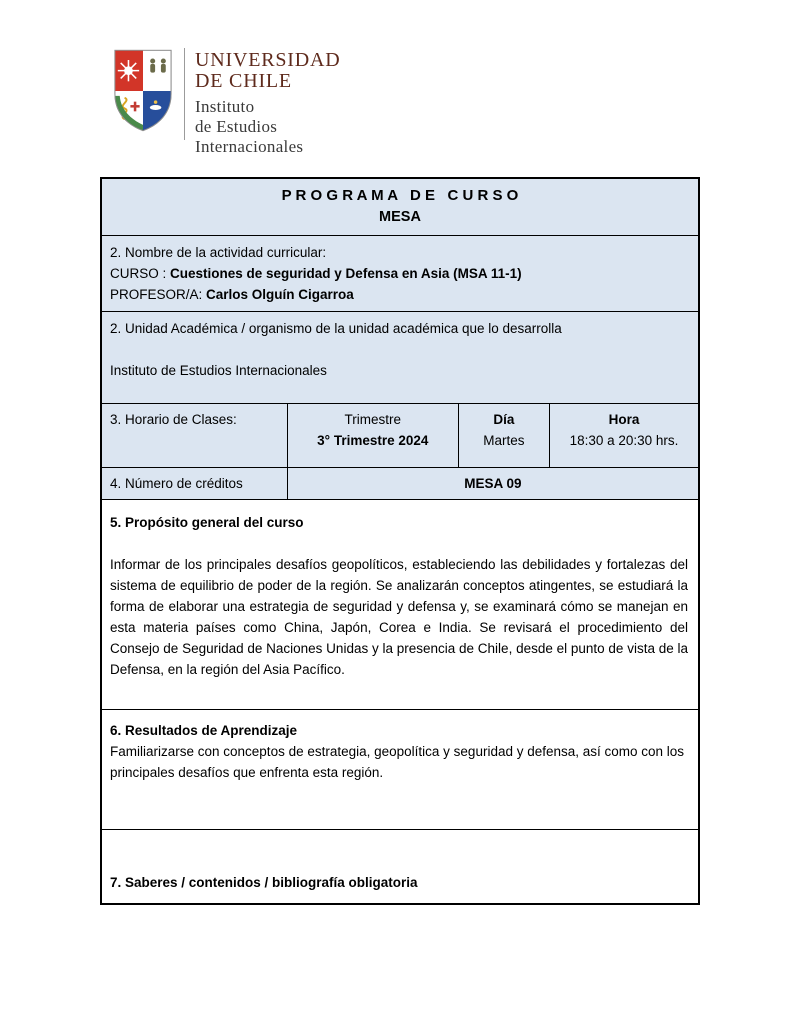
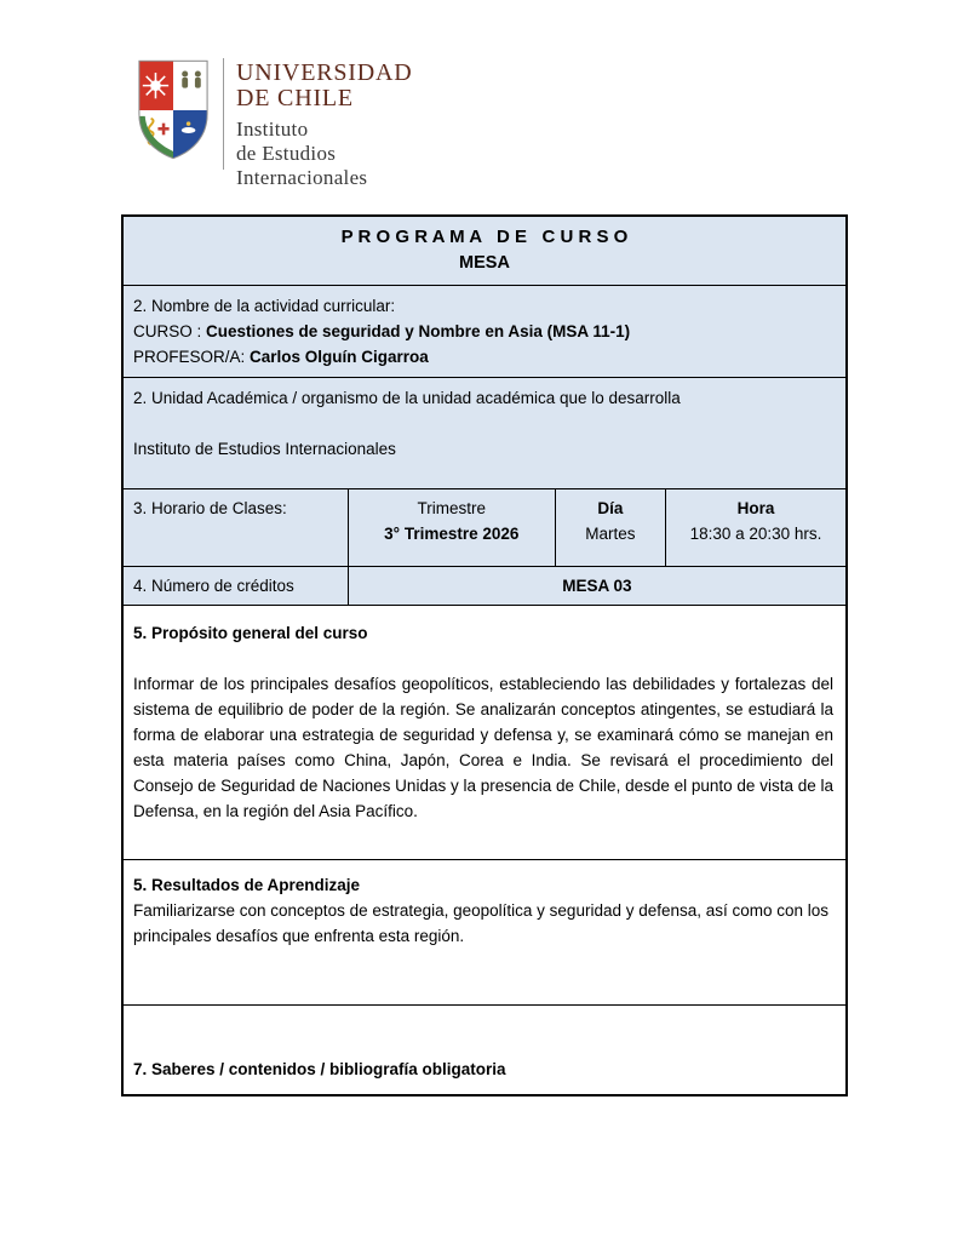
  UNIVERSIDAD
  DE CHILE
  Instituto
  de Estudios
  Internacionales
  P R O G R A M A D E C U R S O
  MESA
  2. Nombre de la actividad curricular:
- CURSO : Cuestiones de seguridad y Defensa en Asia (MSA 11-1)
+ CURSO : Cuestiones de seguridad y Nombre en Asia (MSA 11-1)
  PROFESOR/A: Carlos Olguín Cigarroa
  2. Unidad Académica / organismo de la unidad académica que lo desarrolla
  Instituto de Estudios Internacionales
  3. Horario de Clases:
  Trimestre
- 3° Trimestre 2024
+ 3° Trimestre 2026
  Día
  Martes
  Hora
  18:30 a 20:30 hrs.
  4. Número de créditos
- MESA 09
+ MESA 03
  5. Propósito general del curso
  Informar de los principales desafíos geopolíticos, estableciendo las debilidades y fortalezas del sistema de equilibrio de poder de la región. Se analizarán conceptos atingentes, se estudiará la forma de elaborar una estrategia de seguridad y defensa y, se examinará cómo se manejan en esta materia países como China, Japón, Corea e India. Se revisará el procedimiento del Consejo de Seguridad de Naciones Unidas y la presencia de Chile, desde el punto de vista de la Defensa, en la región del Asia Pacífico.
- 6. Resultados de Aprendizaje
+ 5. Resultados de Aprendizaje
  Familiarizarse con conceptos de estrategia, geopolítica y seguridad y defensa, así como con los principales desafíos que enfrenta esta región.
  7. Saberes / contenidos / bibliografía obligatoria
